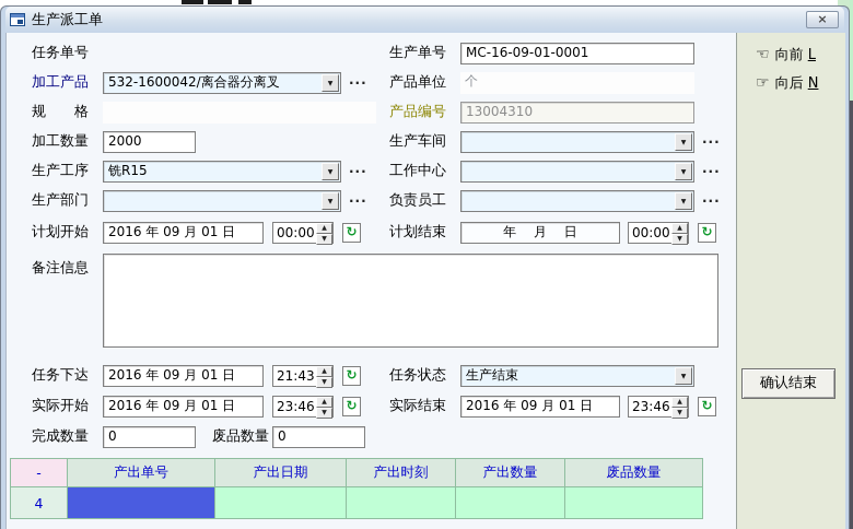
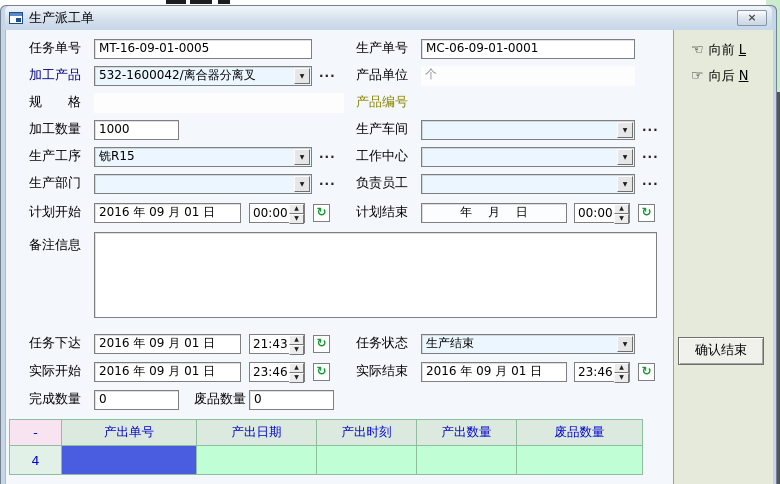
  生产派工单
  ×
  任务单号
+ MT-16-09-01-0005
  生产单号
- MC-16-09-01-0001
+ MC-06-09-01-0001
  加工产品
  532-1600042/离合器分离叉
  ...
  产品单位
  个
  规 格
  产品编号
- 13004310
  加工数量
- 2000
+ 1000
  生产车间
  ...
  生产工序
  铣R15
  ...
  工作中心
  ...
  生产部门
  ...
  负责员工
  ...
  计划开始
  2016 年 09 月 01 日
  00:00
  ↻
  计划结束
  年 月 日
  00:00
  ↻
  备注信息
  任务下达
  2016 年 09 月 01 日
  21:43
  ↻
  任务状态
  生产结束
  实际开始
  2016 年 09 月 01 日
  23:46
  ↻
  实际结束
  2016 年 09 月 01 日
  23:46
  ↻
  完成数量
  0
  废品数量
  0
  -	产出单号	产出日期	产出时刻	产出数量	废品数量
  4
  ☜
  向前 L
  ☞
  向后 N
  确认结束
